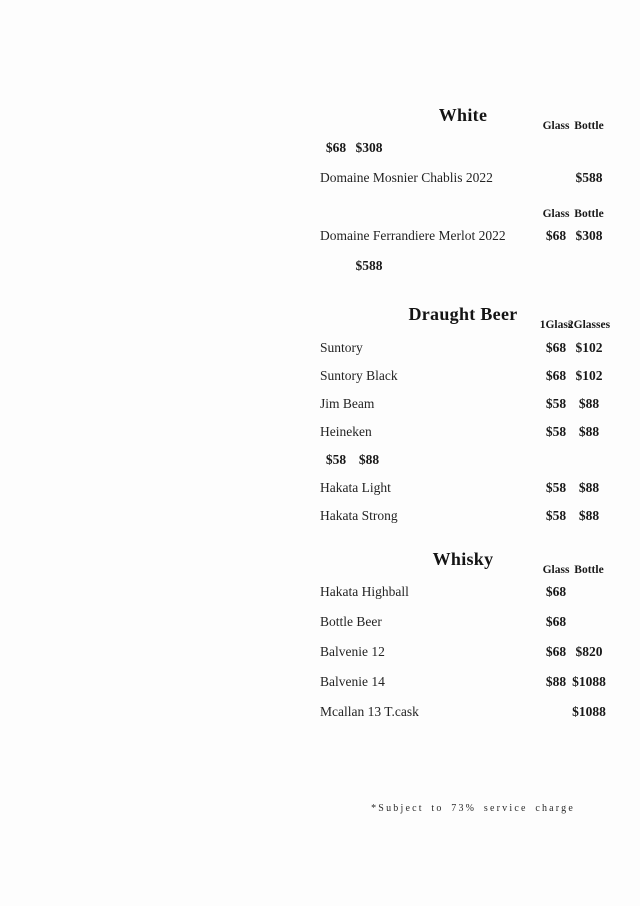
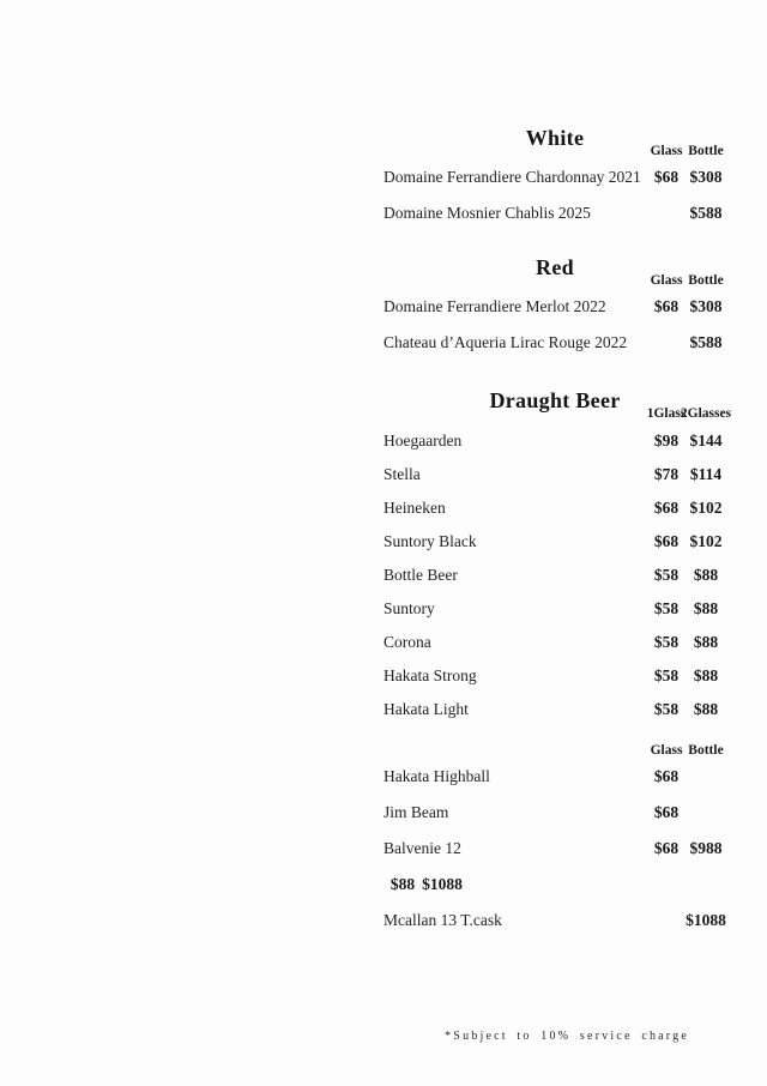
  White
  Glass
  Bottle
+ Domaine Ferrandiere Chardonnay 2021
  $68
  $308
- Domaine Mosnier Chablis 2022
+ Domaine Mosnier Chablis 2025
  $588
+ Red
  Glass
  Bottle
  Domaine Ferrandiere Merlot 2022
  $68
  $308
+ Chateau d’Aqueria Lirac Rouge 2022
  $588
  Draught Beer
  1Glass
  2Glasses
+ Hoegaarden
+ $98
+ $144
+ Stella
+ $78
+ $114
- Suntory
+ Heineken
  $68
  $102
  Suntory Black
  $68
  $102
- Jim Beam
+ Bottle Beer
  $58
  $88
- Heineken
+ Suntory
  $58
  $88
+ Corona
  $58
  $88
- Hakata Light
+ Hakata Strong
  $58
  $88
- Hakata Strong
+ Hakata Light
  $58
  $88
- Whisky
  Glass
  Bottle
  Hakata Highball
  $68
- Bottle Beer
+ Jim Beam
  $68
  Balvenie 12
  $68
- $820
+ $988
- Balvenie 14
  $88
  $1088
  Mcallan 13 T.cask
  $1088
- *Subject to 73% service charge
+ *Subject to 10% service charge
